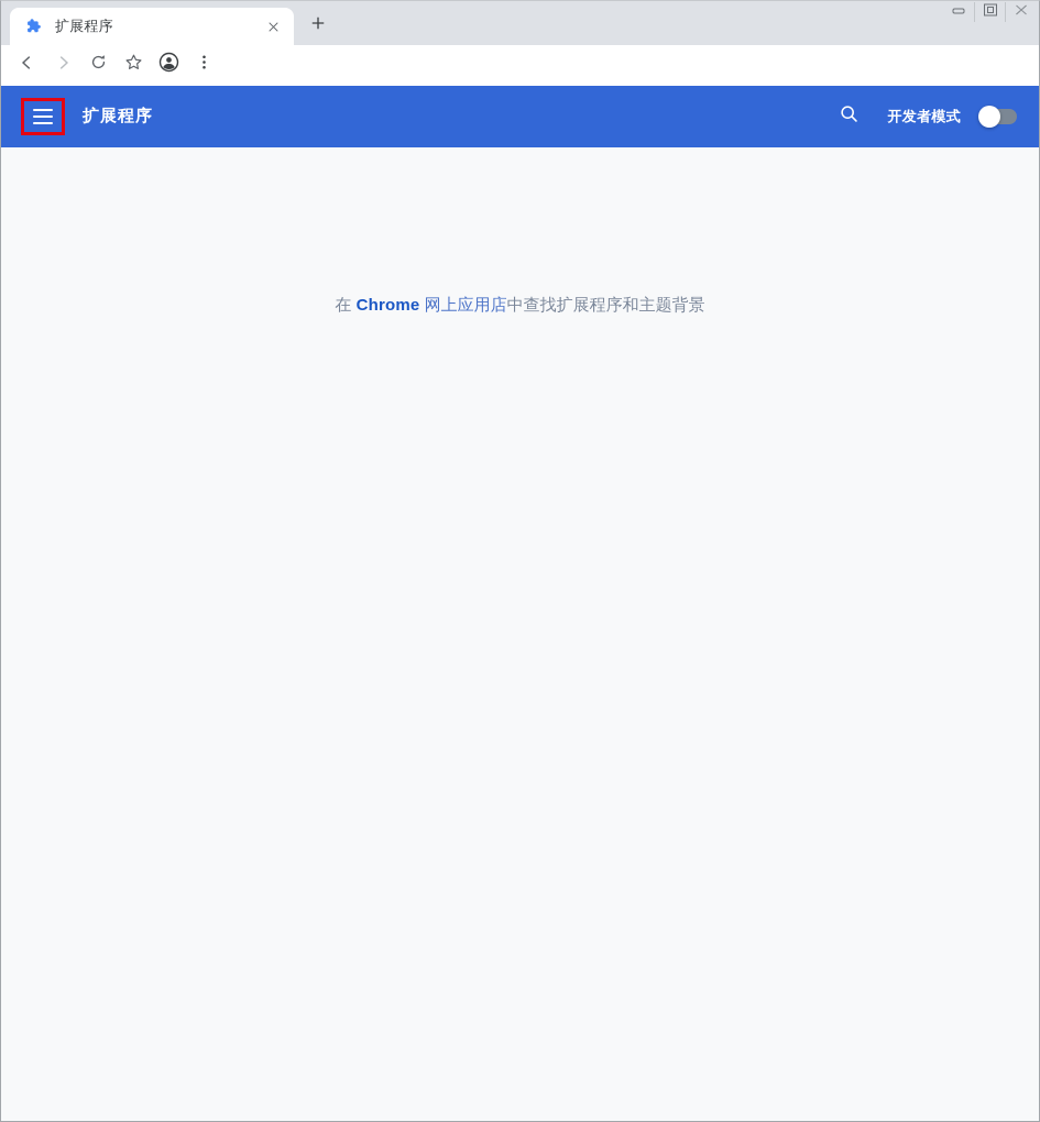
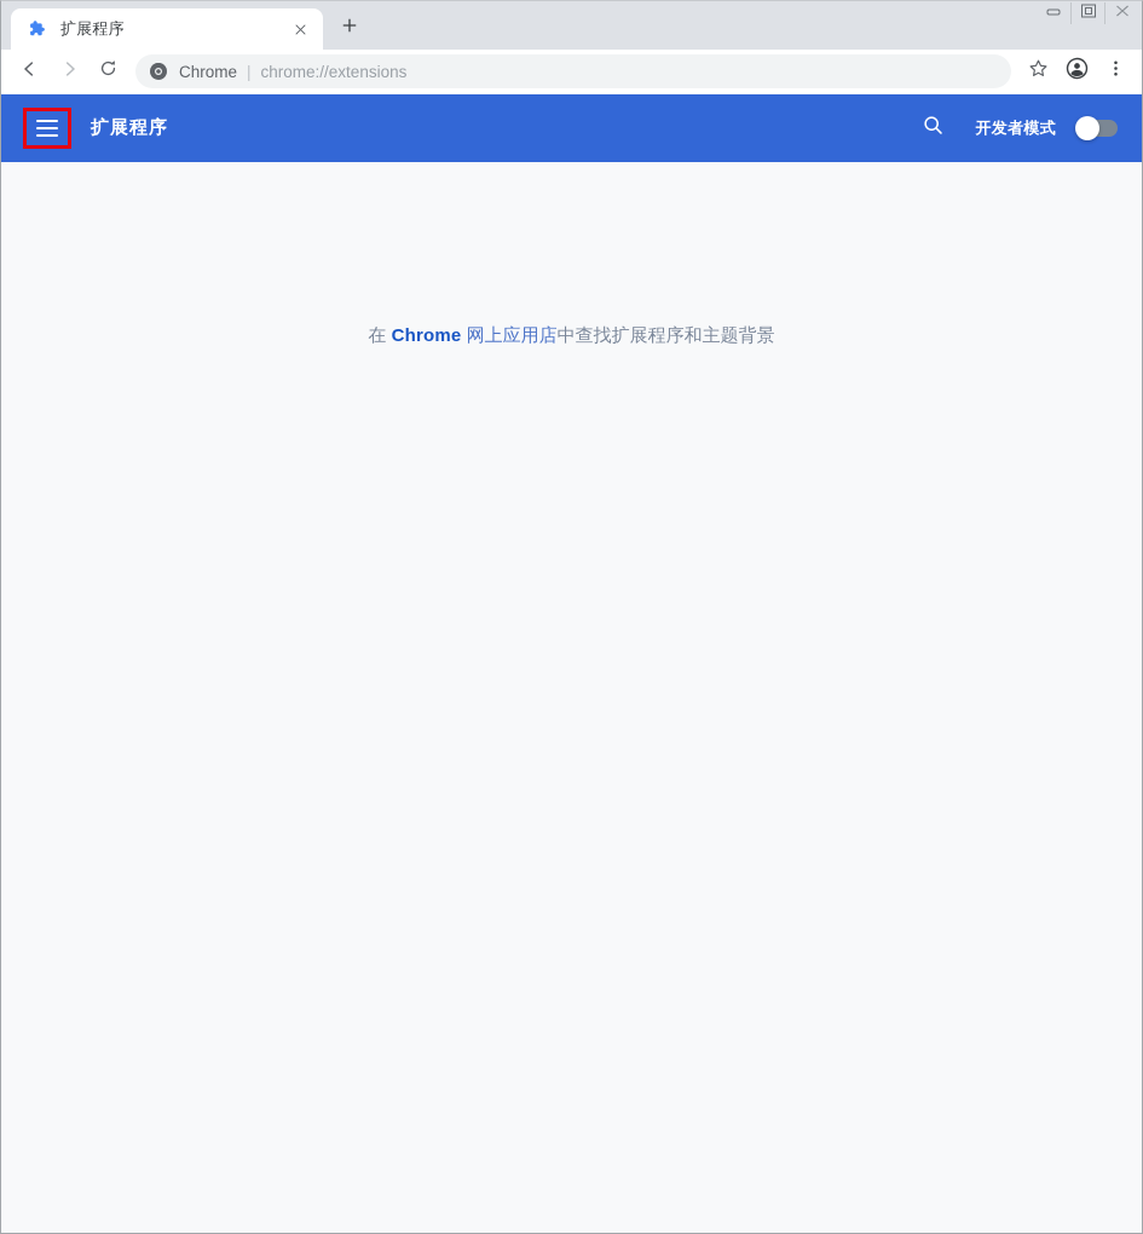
  扩展程序
+ Chrome
+ |
+ chrome://extensions
  扩展程序
  开发者模式
  在 Chrome 网上应用店中查找扩展程序和主题背景
